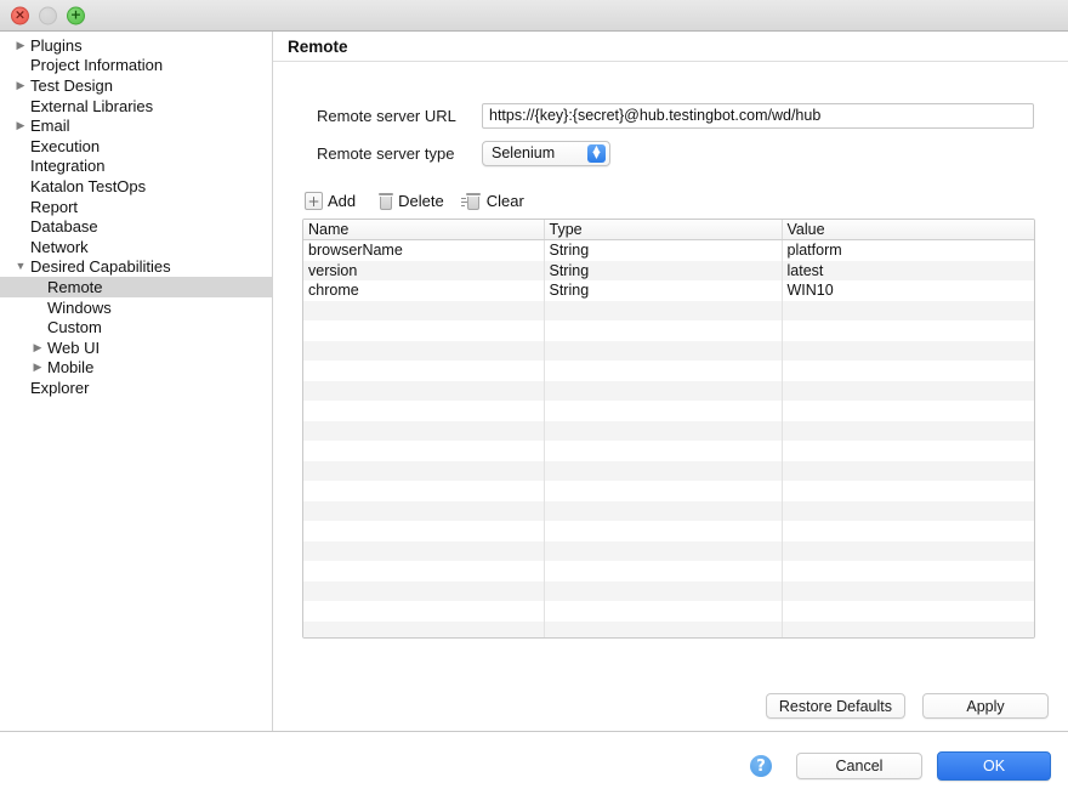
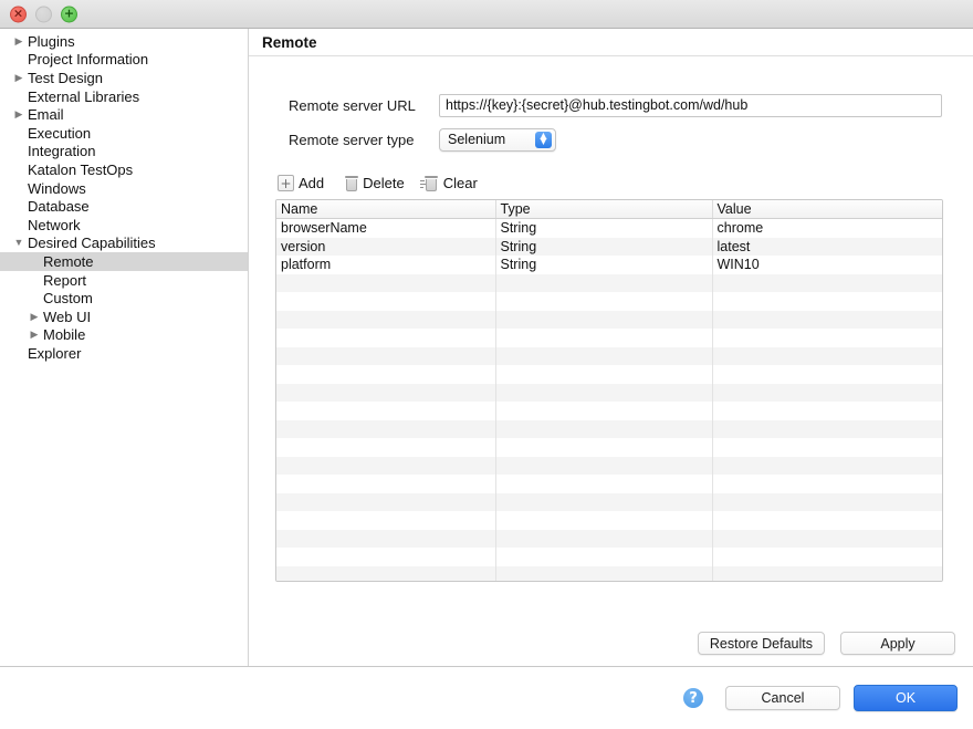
  ×
  +
  ▶
  Plugins
  Project Information
  ▶
  Test Design
  External Libraries
  ▶
  Email
  Execution
  Integration
  Katalon TestOps
- Report
+ Windows
  Database
  Network
  ▼
  Desired Capabilities
  Remote
- Windows
+ Report
  Custom
  ▶
  Web UI
  ▶
  Mobile
  Explorer
  Remote
  Remote server URL
  https://{key}:{secret}@hub.testingbot.com/wd/hub
  Remote server type
  Selenium
  ▲
  ▼
  +
  Add
  Delete
  Clear
  Name	Type	Value
- browserName	String	platform
+ browserName	String	chrome
  version	String	latest
- chrome	String	WIN10
+ platform	String	WIN10
  Restore Defaults
  Apply
  ?
  Cancel
  OK
